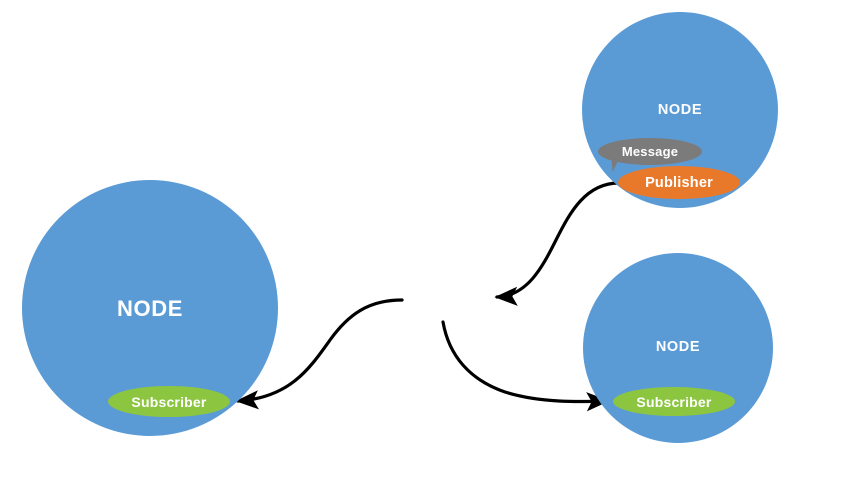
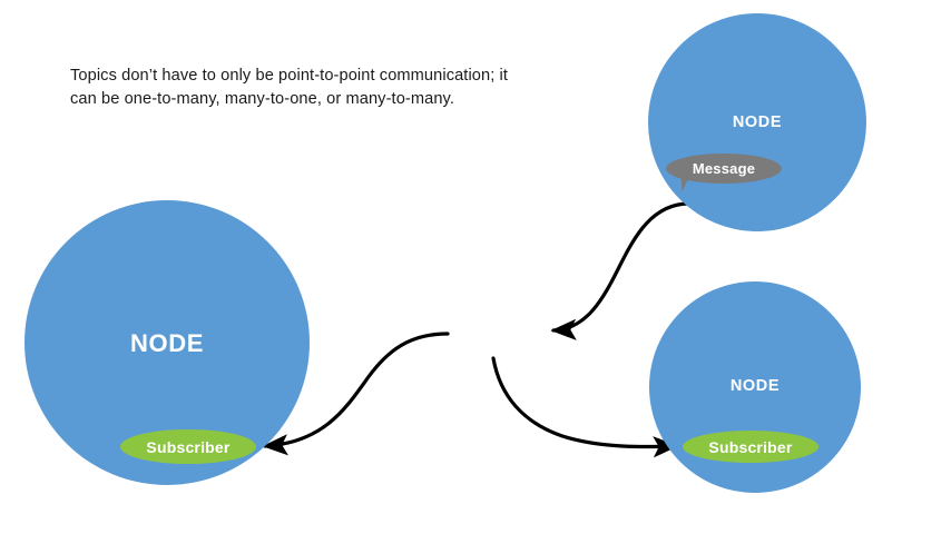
+ Topics don’t have to only be point-to-point communication; it
+ can be one-to-many, many-to-one, or many-to-many.
  NODE
  Subscriber
  NODE
  Message
- Publisher
  NODE
  Subscriber
